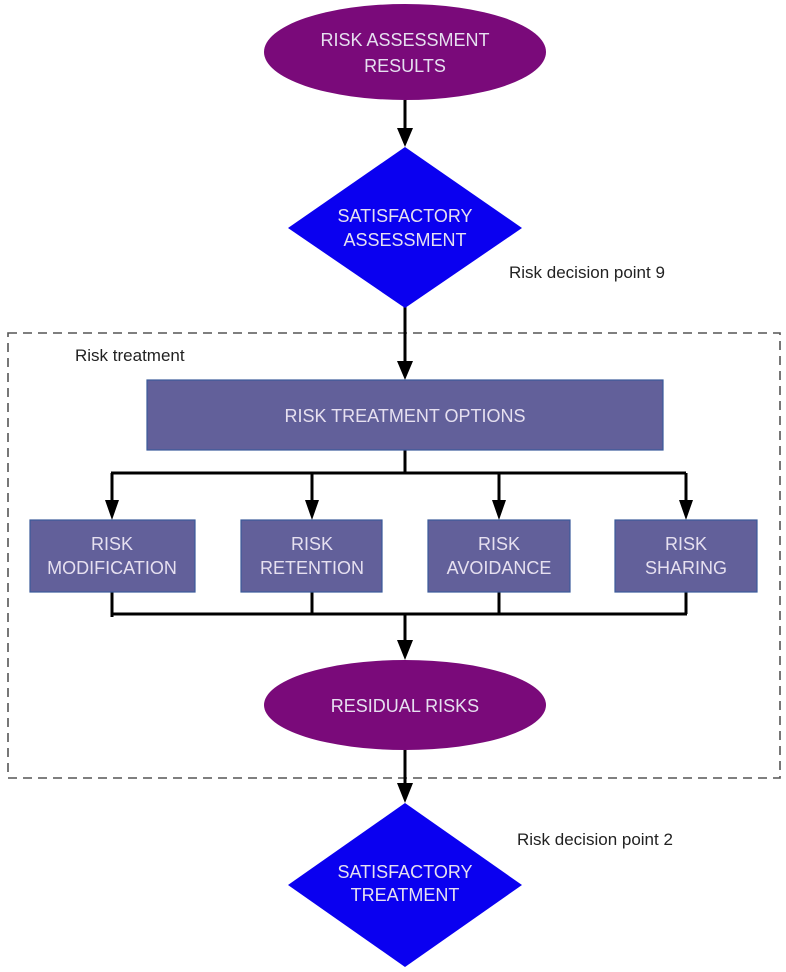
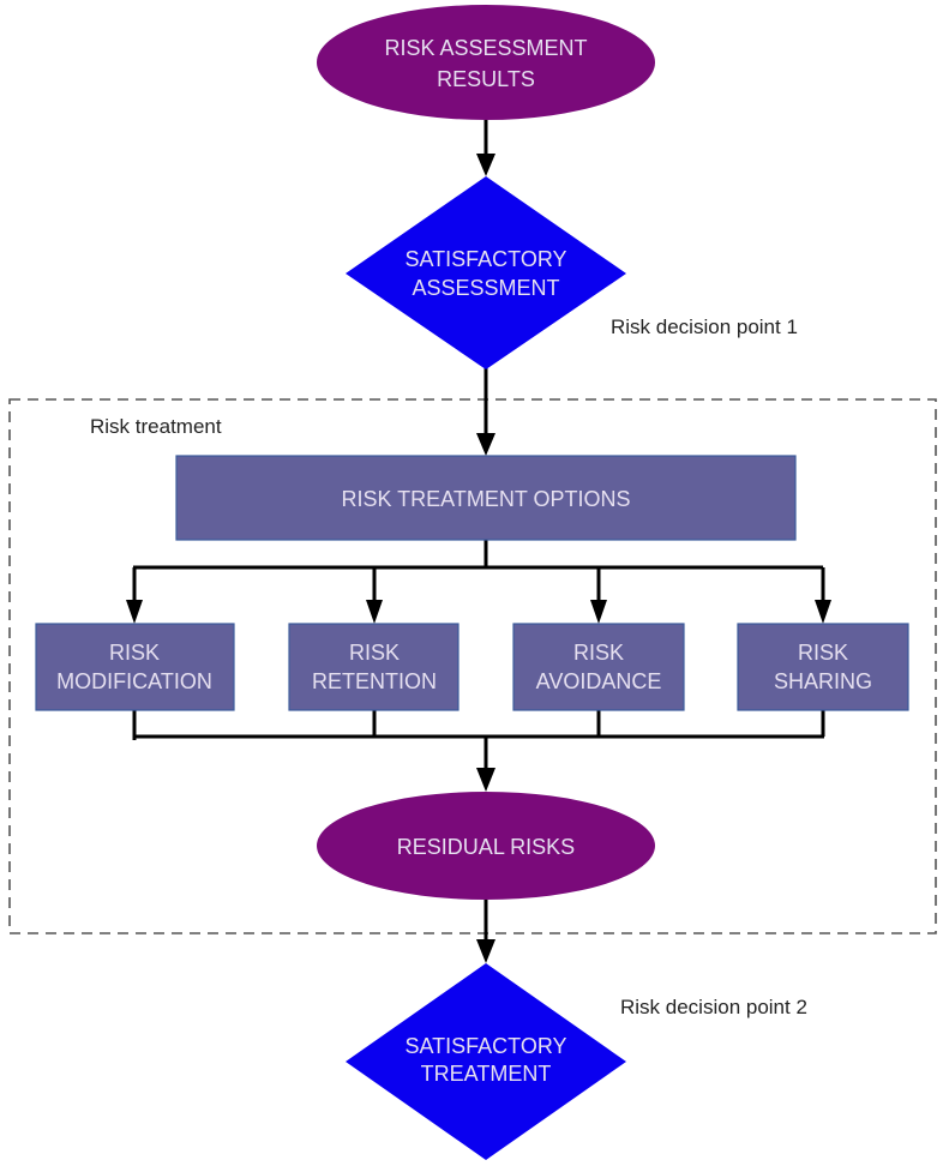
  Risk treatment
  RISK ASSESSMENT
  RESULTS
  SATISFACTORY
  ASSESSMENT
- Risk decision point 9
+ Risk decision point 1
  RISK TREATMENT OPTIONS
  RISK
  MODIFICATION
  RISK
  RETENTION
  RISK
  AVOIDANCE
  RISK
  SHARING
  RESIDUAL RISKS
  SATISFACTORY
  TREATMENT
  Risk decision point 2
